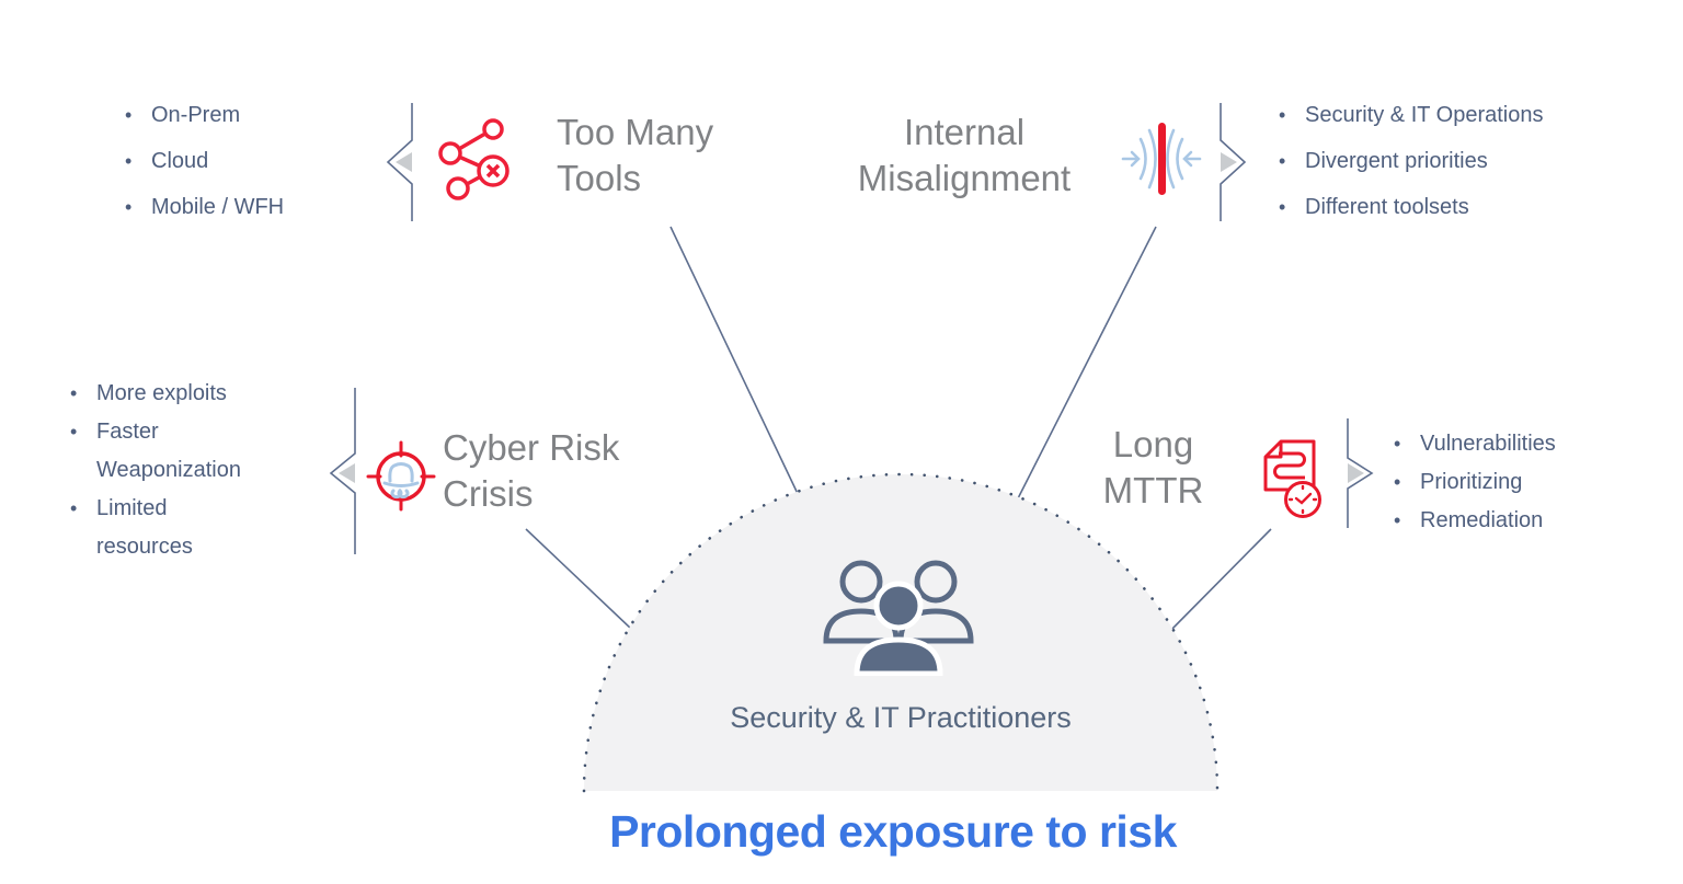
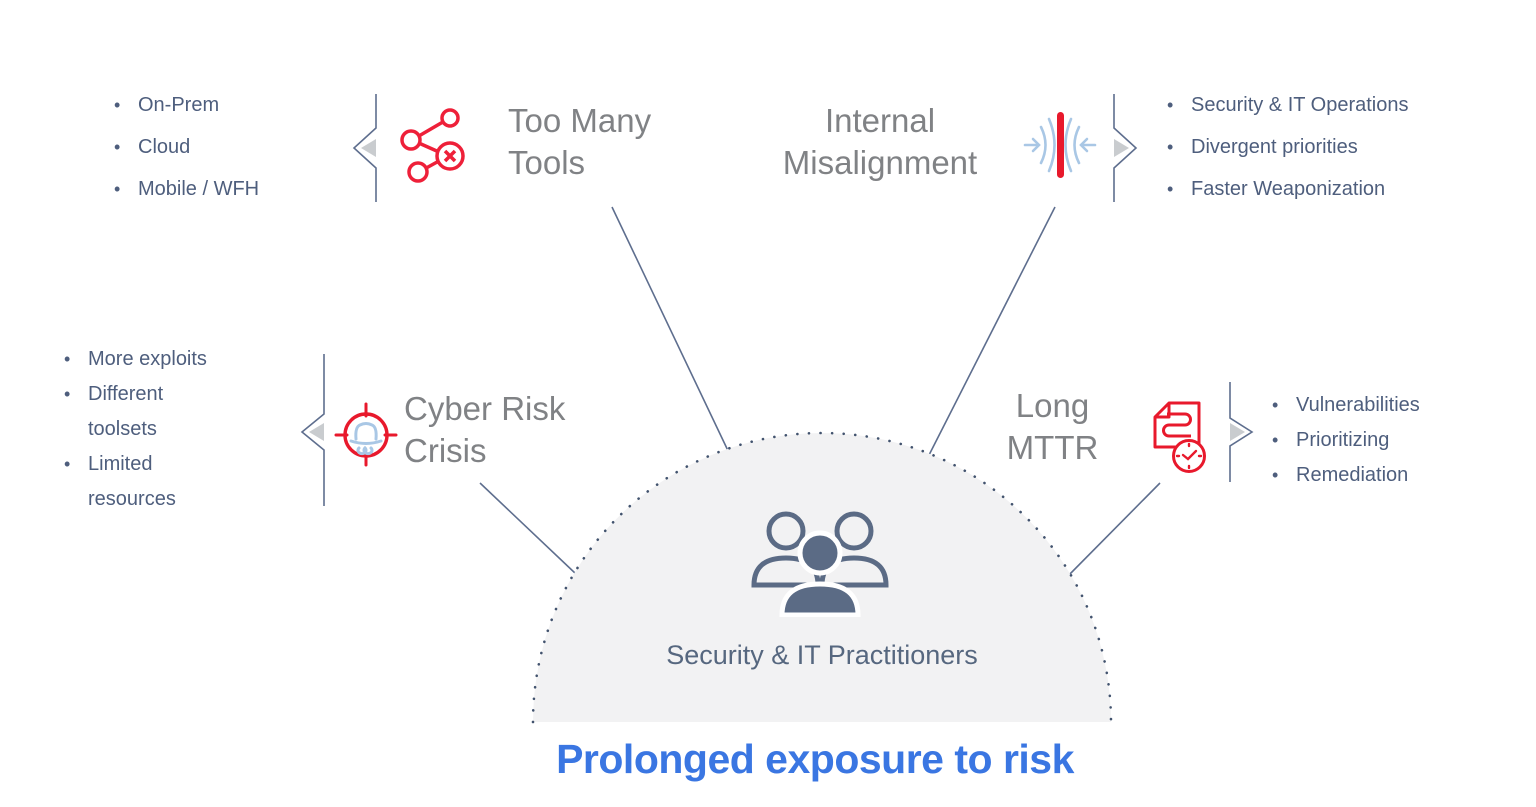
  Security & IT Practitioners
  Prolonged exposure to risk
  On-Prem
  Cloud
  Mobile / WFH
  Too Many Tools
  Internal Misalignment
  Security & IT Operations
  Divergent priorities
- Different toolsets
+ Faster Weaponization
  More exploits
- Faster Weaponization
+ Different toolsets
  Limited resources
  Cyber Risk Crisis
  Long MTTR
  Vulnerabilities
  Prioritizing
  Remediation
